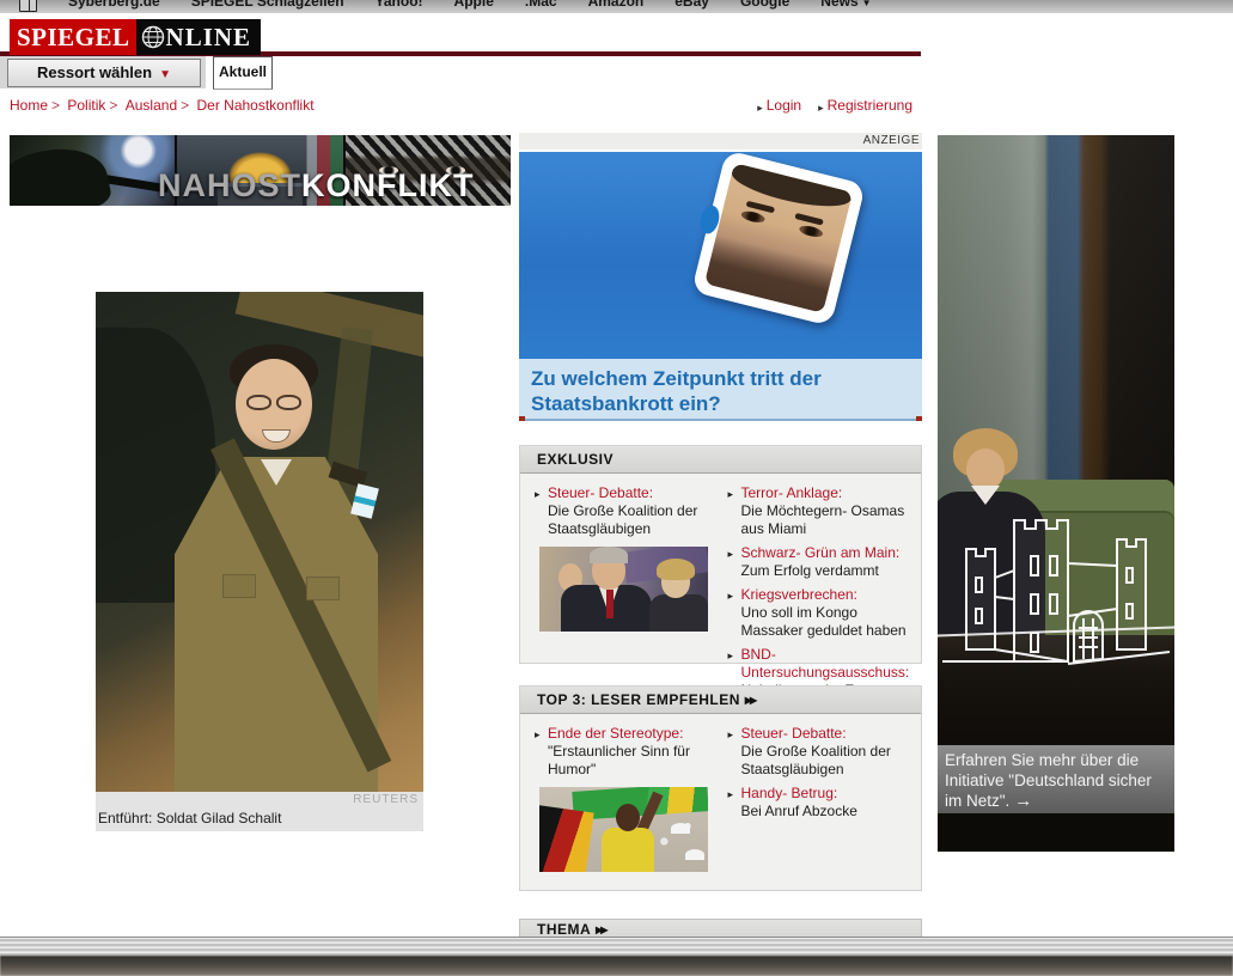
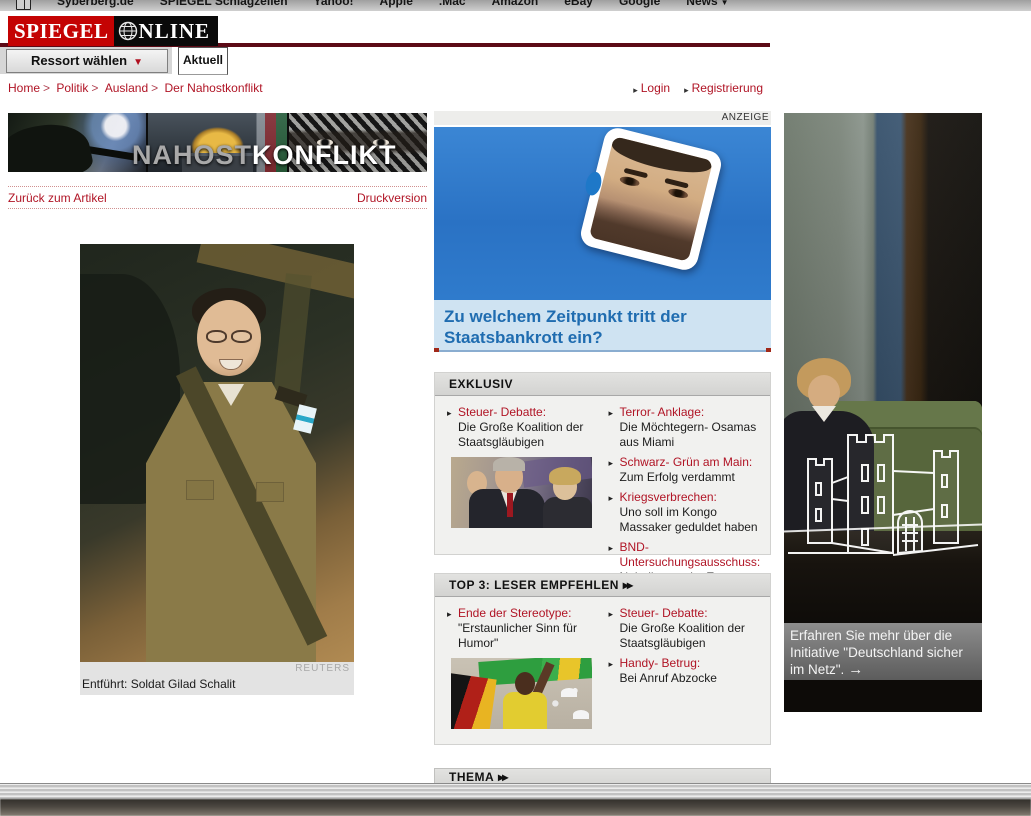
  Syberberg.de
  SPIEGEL Schlagzeilen
  Yahoo!
  Apple
  .Mac
  Amazon
  eBay
  Google
  News ▼
  SPIEGEL
  NLINE
  Ressort wählen ▼
  Aktuell
  Home > Politik > Ausland > Der Nahostkonflikt
  ▸ Login
  ▸ Registrierung
  NAHOSTKONFLIKT
+ Zurück zum Artikel
+ Druckversion
  REUTERS
  Entführt: Soldat Gilad Schalit
  ANZEIGE
  Zu welchem Zeitpunkt tritt der Staatsbankrott ein?
  EXKLUSIV
  ▸
  Steuer- Debatte:
  Die Große Koalition der Staatsgläubigen
  ▸
  Terror- Anklage:
  Die Möchtegern- Osamas aus Miami
  ▸
  Schwarz- Grün am Main:
  Zum Erfolg verdammt
  ▸
  Kriegsverbrechen:
  Uno soll im Kongo Massaker geduldet haben
  ▸
  BND- Untersuchungsausschuss:
  TOP 3: LESER EMPFEHLEN ▸▸
  ▸
  Ende der Stereotype:
  "Erstaunlicher Sinn für Humor"
  ▸
  Steuer- Debatte:
  Die Große Koalition der Staatsgläubigen
  ▸
  Handy- Betrug:
  Bei Anruf Abzocke
  THEMA ▸▸
  Erfahren Sie mehr über die Initiative "Deutschland sicher im Netz". →
